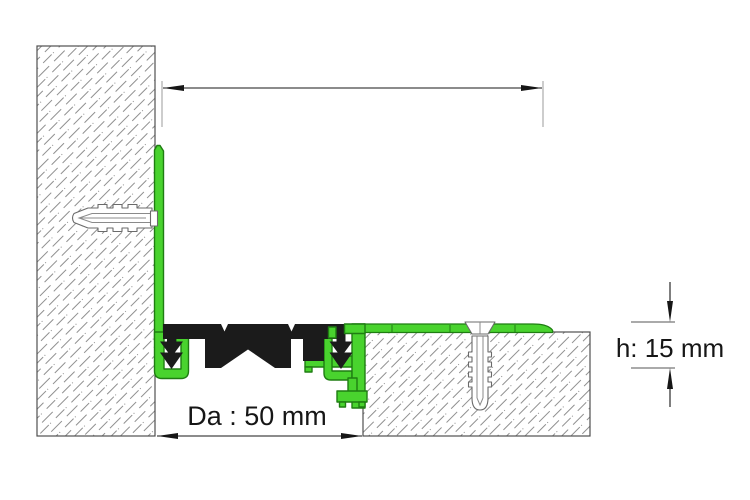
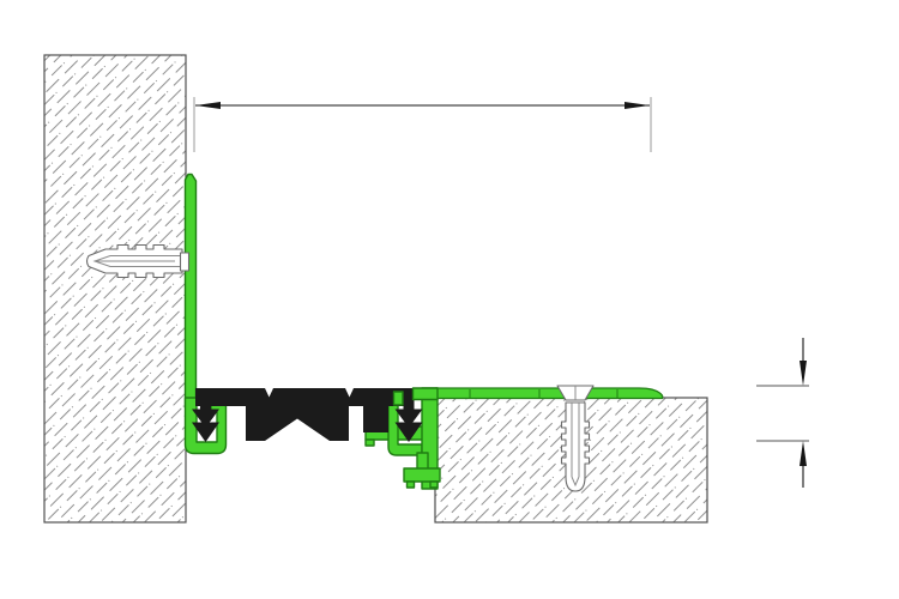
- Da : 50 mm
- h: 15 mm
